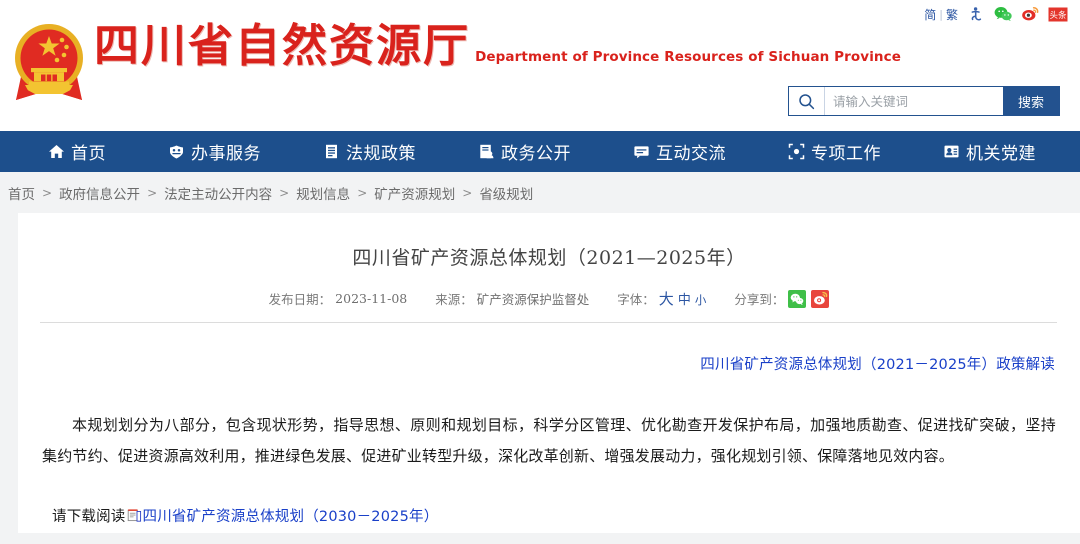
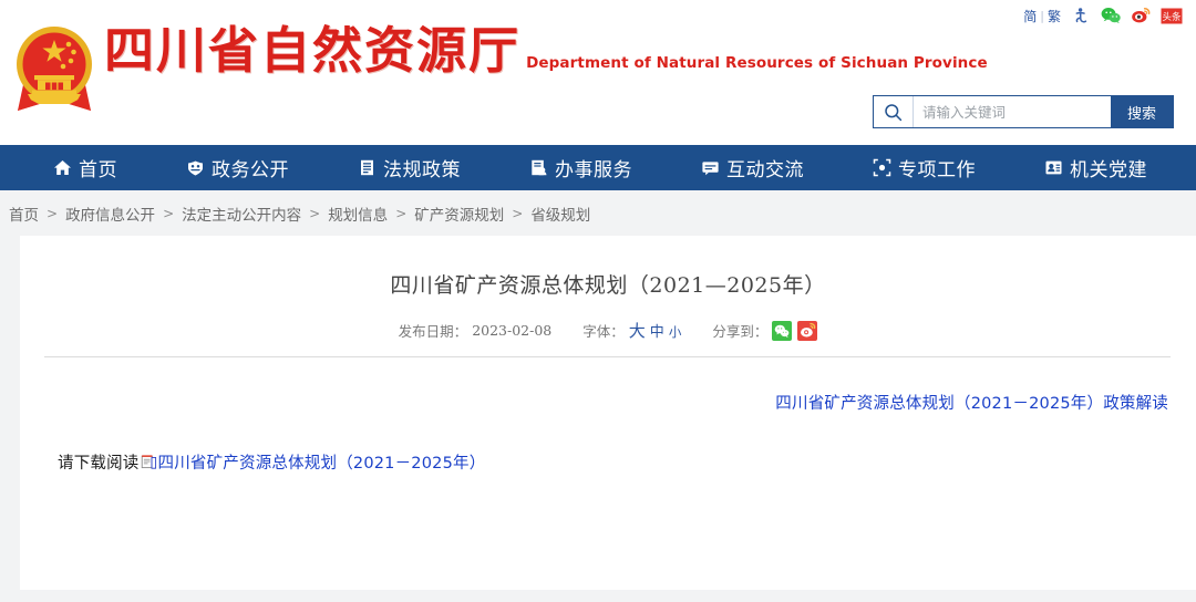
  简
  |
  繁
  头条
- 四川省自然资源厅 Department of Province Resources of Sichuan Province
+ 四川省自然资源厅 Department of Natural Resources of Sichuan Province
  请输入关键词
  搜索
  首页
- 办事服务
+ 政务公开
  法规政策
- 政务公开
+ 办事服务
  互动交流
  专项工作
  机关党建
  首页
  >
  政府信息公开
  >
  法定主动公开内容
  >
  规划信息
  >
  矿产资源规划
  >
  省级规划
  四川省矿产资源总体规划（2021—2025年）
  发布日期：
- 2023-11-08
+ 2023-02-08
- 来源：
- 矿产资源保护监督处
  字体：
  大
  中
  小
  分享到：
  四川省矿产资源总体规划（2021－2025年）政策解读
- 本规划划分为八部分，包含现状形势，指导思想、原则和规划目标，科学分区管理、优化勘查开发保护布局，加强地质勘查、促进找矿突破，坚持集约节约、促进资源高效利用，推进绿色发展、促进矿业转型升级，深化改革创新、增强发展动力，强化规划引领、保障落地见效内容。
  请下载阅读
- 四川省矿产资源总体规划（2030－2025年）
+ 四川省矿产资源总体规划（2021－2025年）
